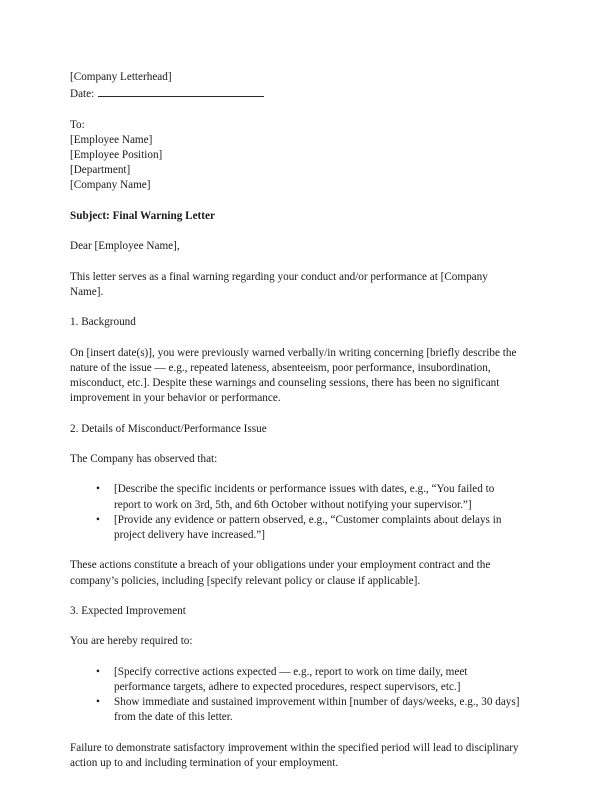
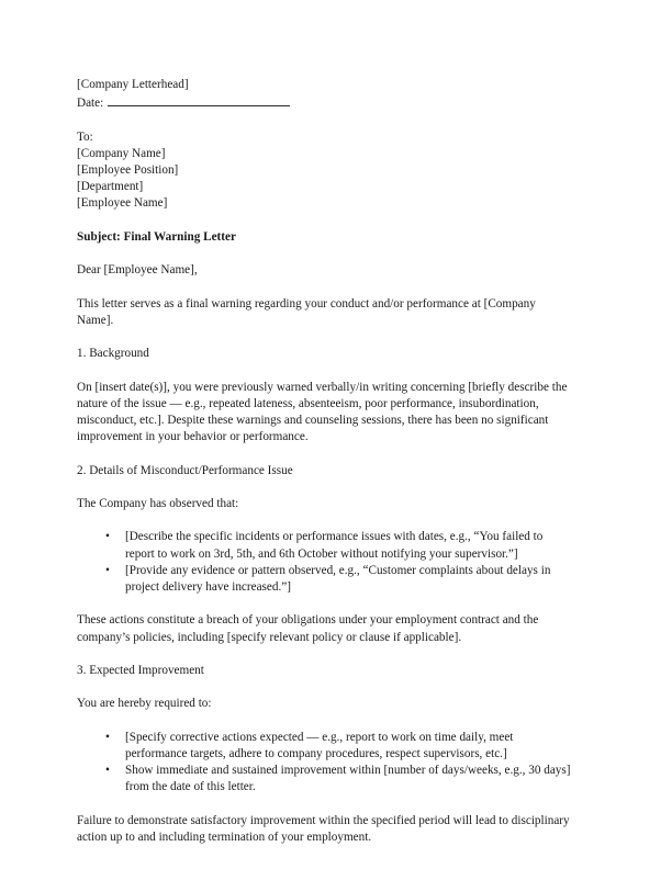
  [Company Letterhead]
  Date:
  To:
- [Employee Name]
+ [Company Name]
  [Employee Position]
  [Department]
- [Company Name]
+ [Employee Name]
  Subject: Final Warning Letter
  Dear [Employee Name],
  This letter serves as a final warning regarding your conduct and/or performance at [Company Name].
  1. Background
  On [insert date(s)], you were previously warned verbally/in writing concerning [briefly describe the nature of the issue — e.g., repeated lateness, absenteeism, poor performance, insubordination, misconduct, etc.]. Despite these warnings and counseling sessions, there has been no significant improvement in your behavior or performance.
  2. Details of Misconduct/Performance Issue
  The Company has observed that:
  [Describe the specific incidents or performance issues with dates, e.g., “You failed to report to work on 3rd, 5th, and 6th October without notifying your supervisor.”]
  [Provide any evidence or pattern observed, e.g., “Customer complaints about delays in project delivery have increased.”]
  These actions constitute a breach of your obligations under your employment contract and the company’s policies, including [specify relevant policy or clause if applicable].
  3. Expected Improvement
  You are hereby required to:
- [Specify corrective actions expected — e.g., report to work on time daily, meet performance targets, adhere to expected procedures, respect supervisors, etc.]
+ [Specify corrective actions expected — e.g., report to work on time daily, meet performance targets, adhere to company procedures, respect supervisors, etc.]
  Show immediate and sustained improvement within [number of days/weeks, e.g., 30 days] from the date of this letter.
  Failure to demonstrate satisfactory improvement within the specified period will lead to disciplinary action up to and including termination of your employment.
